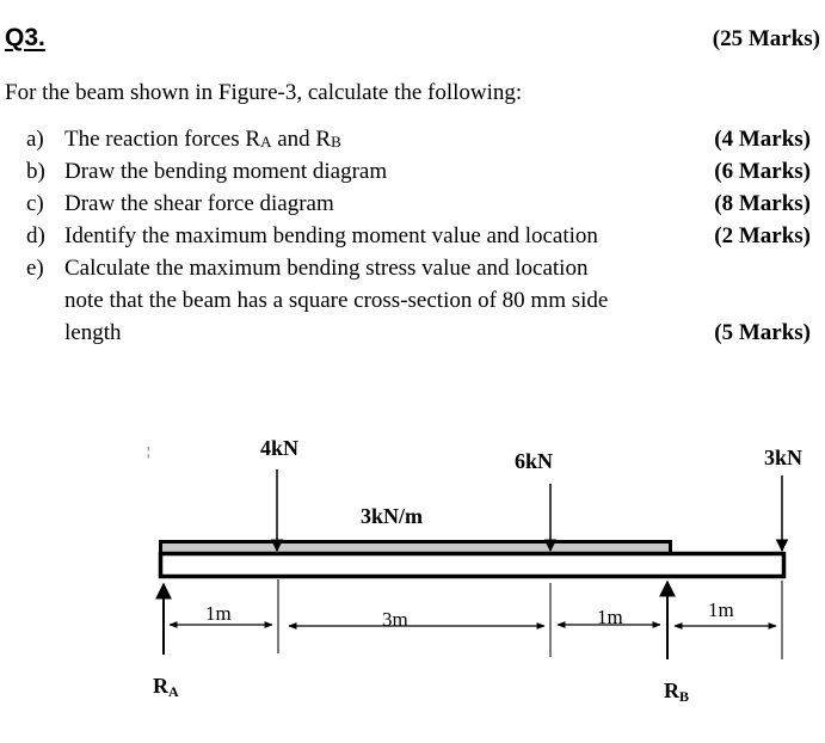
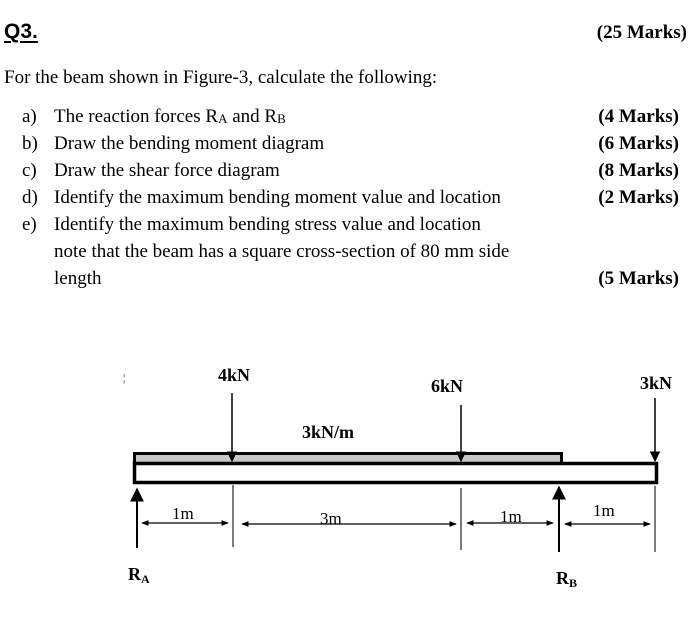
  Q3.
  (25 Marks)
  For the beam shown in Figure-3, calculate the following:
  a) The reaction forces RA and RB
  (4 Marks)
  b) Draw the bending moment diagram
  (6 Marks)
  c) Draw the shear force diagram
  (8 Marks)
  d) Identify the maximum bending moment value and location
  (2 Marks)
- e) Calculate the maximum bending stress value and location
+ e) Identify the maximum bending stress value and location
  note that the beam has a square cross-section of 80 mm side
  length
  (5 Marks)
  ¦
  4kN
  6kN
  3kN
  3kN/m
  RA
  RB
  1m
  3m
  1m
  1m
